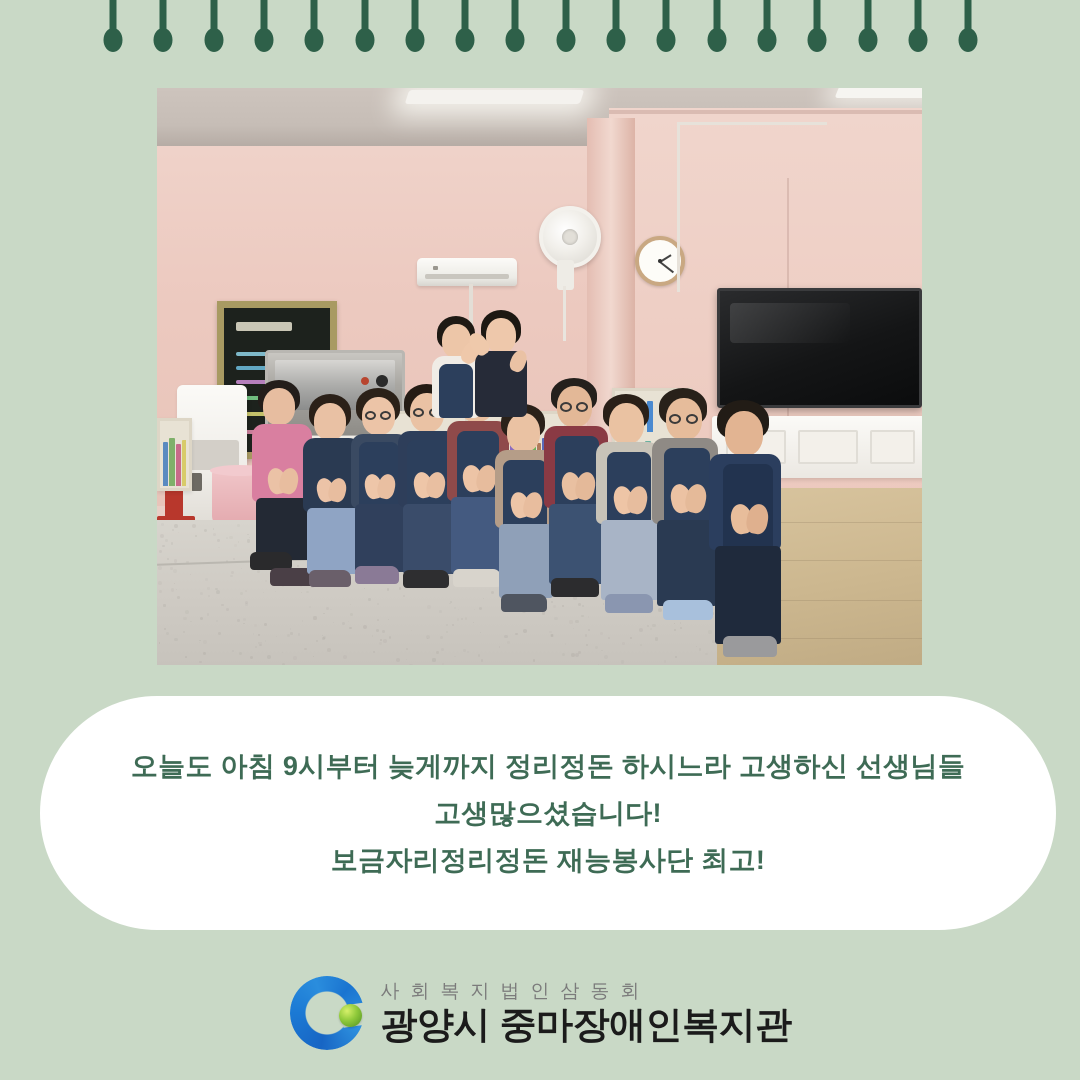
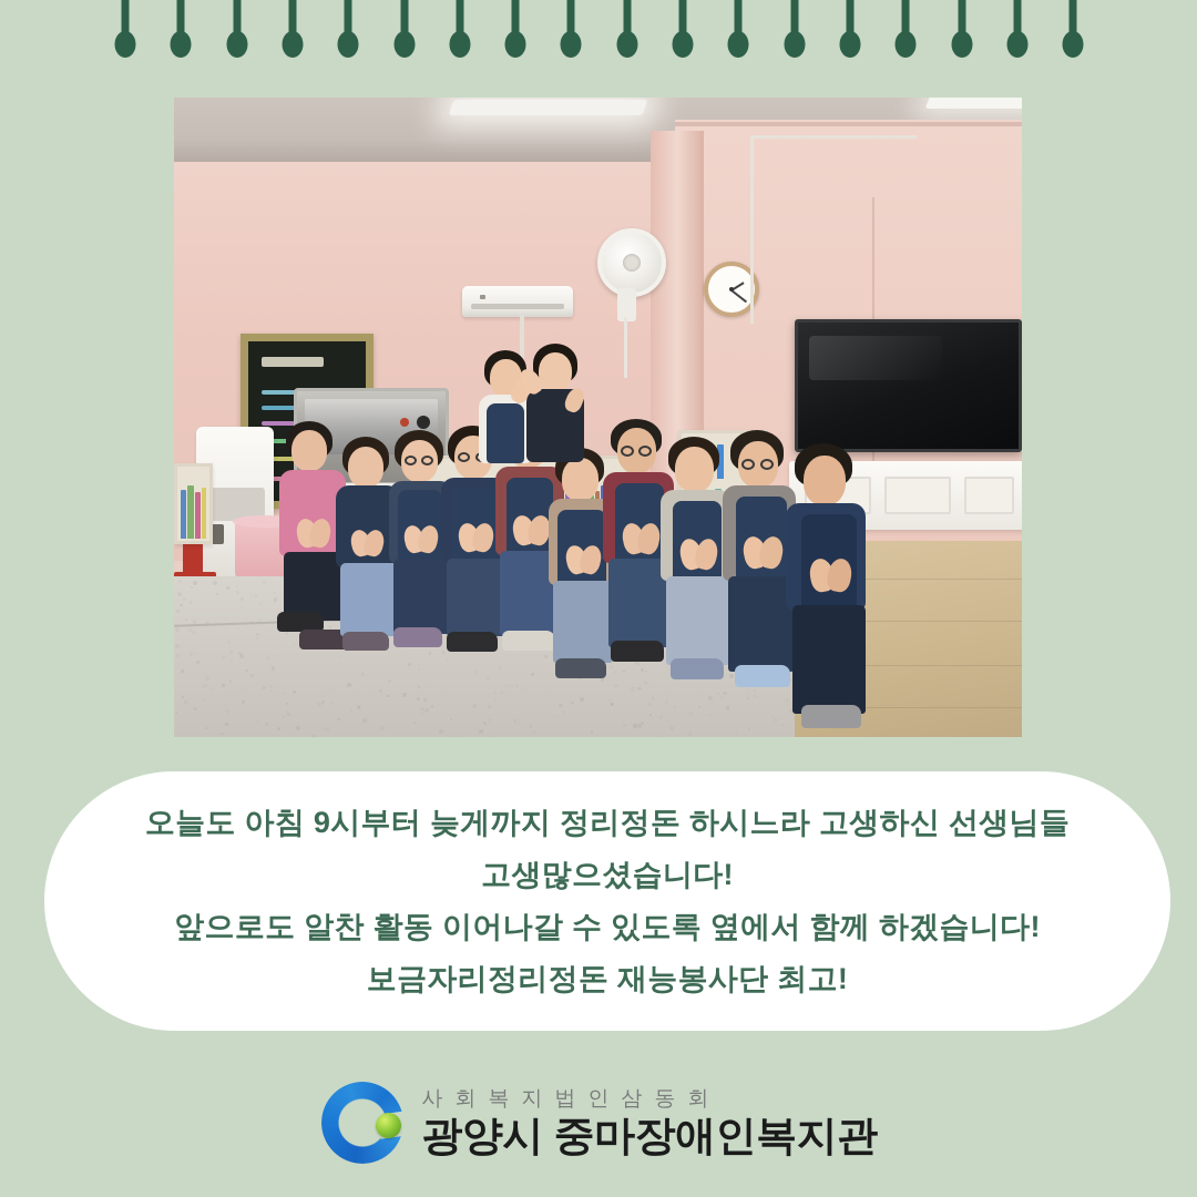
  오늘도 아침 9시부터 늦게까지 정리정돈 하시느라 고생하신 선생님들
  고생많으셨습니다!
+ 앞으로도 알찬 활동 이어나갈 수 있도록 옆에서 함께 하겠습니다!
  보금자리정리정돈 재능봉사단 최고!
  사회복지법인삼동회
  광양시 중마장애인복지관
